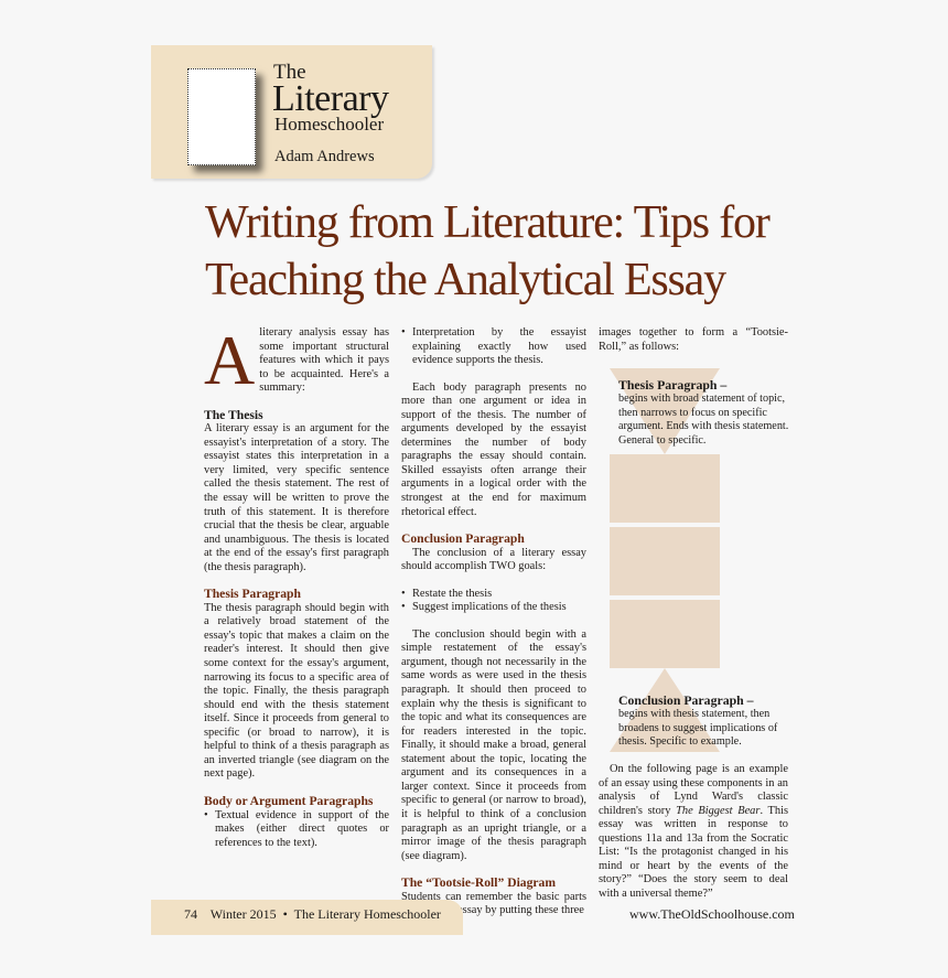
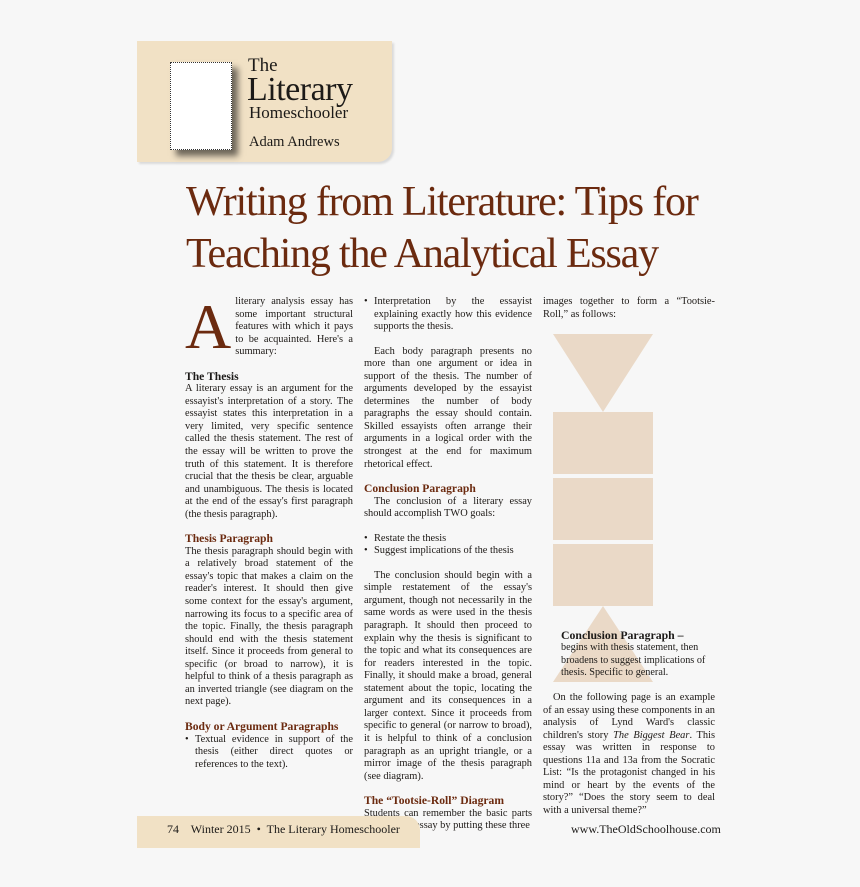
  The
  Literary
  Homeschooler
  Adam Andrews
  Writing from Literature: Tips for Teaching the Analytical Essay
  A
  literary analysis essay has some important structural features with which it pays to be acquainted. Here's a summary:
  The Thesis
  A literary essay is an argument for the essayist's interpretation of a story. The essayist states this interpretation in a very limited, very specific sentence called the thesis statement. The rest of the essay will be written to prove the truth of this statement. It is therefore crucial that the thesis be clear, arguable and unambiguous. The thesis is located at the end of the essay's first paragraph (the thesis paragraph).
  Thesis Paragraph
  The thesis paragraph should begin with a relatively broad statement of the essay's topic that makes a claim on the reader's interest. It should then give some context for the essay's argument, narrowing its focus to a specific area of the topic. Finally, the thesis paragraph should end with the thesis statement itself. Since it proceeds from general to specific (or broad to narrow), it is helpful to think of a thesis paragraph as an inverted triangle (see diagram on the next page).
  Body or Argument Paragraphs
- Textual evidence in support of the makes (either direct quotes or references to the text).
+ Textual evidence in support of the thesis (either direct quotes or references to the text).
- Interpretation by the essayist explaining exactly how used evidence supports the thesis.
+ Interpretation by the essayist explaining exactly how this evidence supports the thesis.
  Each body paragraph presents no more than one argument or idea in support of the thesis. The number of arguments developed by the essayist determines the number of body paragraphs the essay should contain. Skilled essayists often arrange their arguments in a logical order with the strongest at the end for maximum rhetorical effect.
  Conclusion Paragraph
  The conclusion of a literary essay should accomplish TWO goals:
  Restate the thesis
  Suggest implications of the thesis
  The conclusion should begin with a simple restatement of the essay's argument, though not necessarily in the same words as were used in the thesis paragraph. It should then proceed to explain why the thesis is significant to the topic and what its consequences are for readers interested in the topic. Finally, it should make a broad, general statement about the topic, locating the argument and its consequences in a larger context. Since it proceeds from specific to general (or narrow to broad), it is helpful to think of a conclusion paragraph as an upright triangle, or a mirror image of the thesis paragraph (see diagram).
  The “Tootsie-Roll” Diagram
  Students can remember the basic parts ssay by putting these three
  images together to form a “Tootsie-Roll,” as follows:
- Thesis Paragraph –
- begins with broad statement of topic, then narrows to focus on specific argument. Ends with thesis statement. General to specific.
  Conclusion Paragraph –
- begins with thesis statement, then broadens to suggest implications of thesis. Specific to example.
+ begins with thesis statement, then broadens to suggest implications of thesis. Specific to general.
  On the following page is an example of an essay using these components in an analysis of Lynd Ward's classic children's story The Biggest Bear. This essay was written in response to questions 11a and 13a from the Socratic List: “Is the protagonist changed in his mind or heart by the events of the story?” “Does the story seem to deal with a universal theme?”
  74 Winter 2015 • The Literary Homeschooler
  www.TheOldSchoolhouse.com
